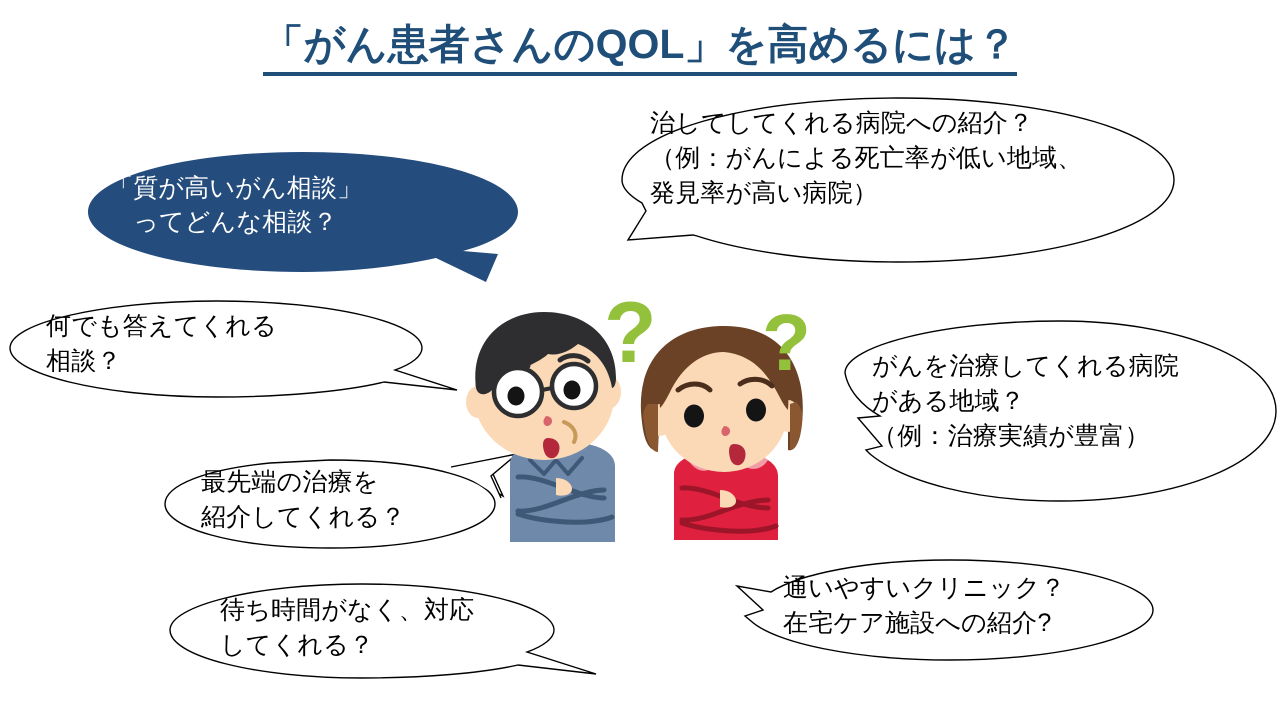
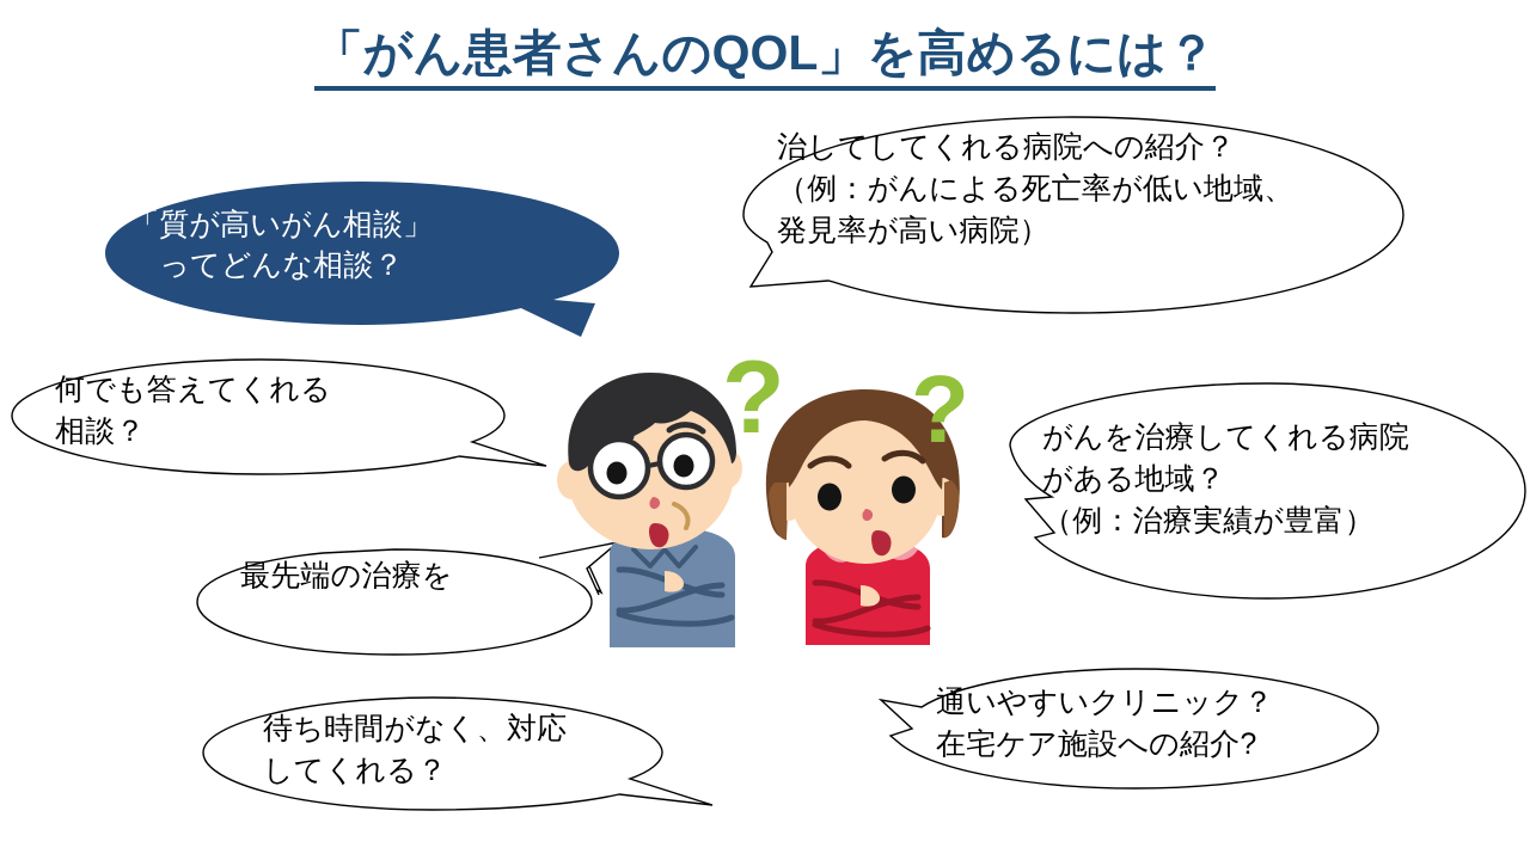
  「がん患者さんのQOL」を高めるには？
  「質が高いがん相談」
  ってどんな相談？
  治してしてくれる病院への紹介？
  （例：がんによる死亡率が低い地域、
  発見率が高い病院）
  何でも答えてくれる
  相談？
  がんを治療してくれる病院
  がある地域？
  （例：治療実績が豊富）
  最先端の治療を
- 紹介してくれる？
  待ち時間がなく、対応
  してくれる？
  通いやすいクリニック？
  在宅ケア施設への紹介?
  ?
  ?
